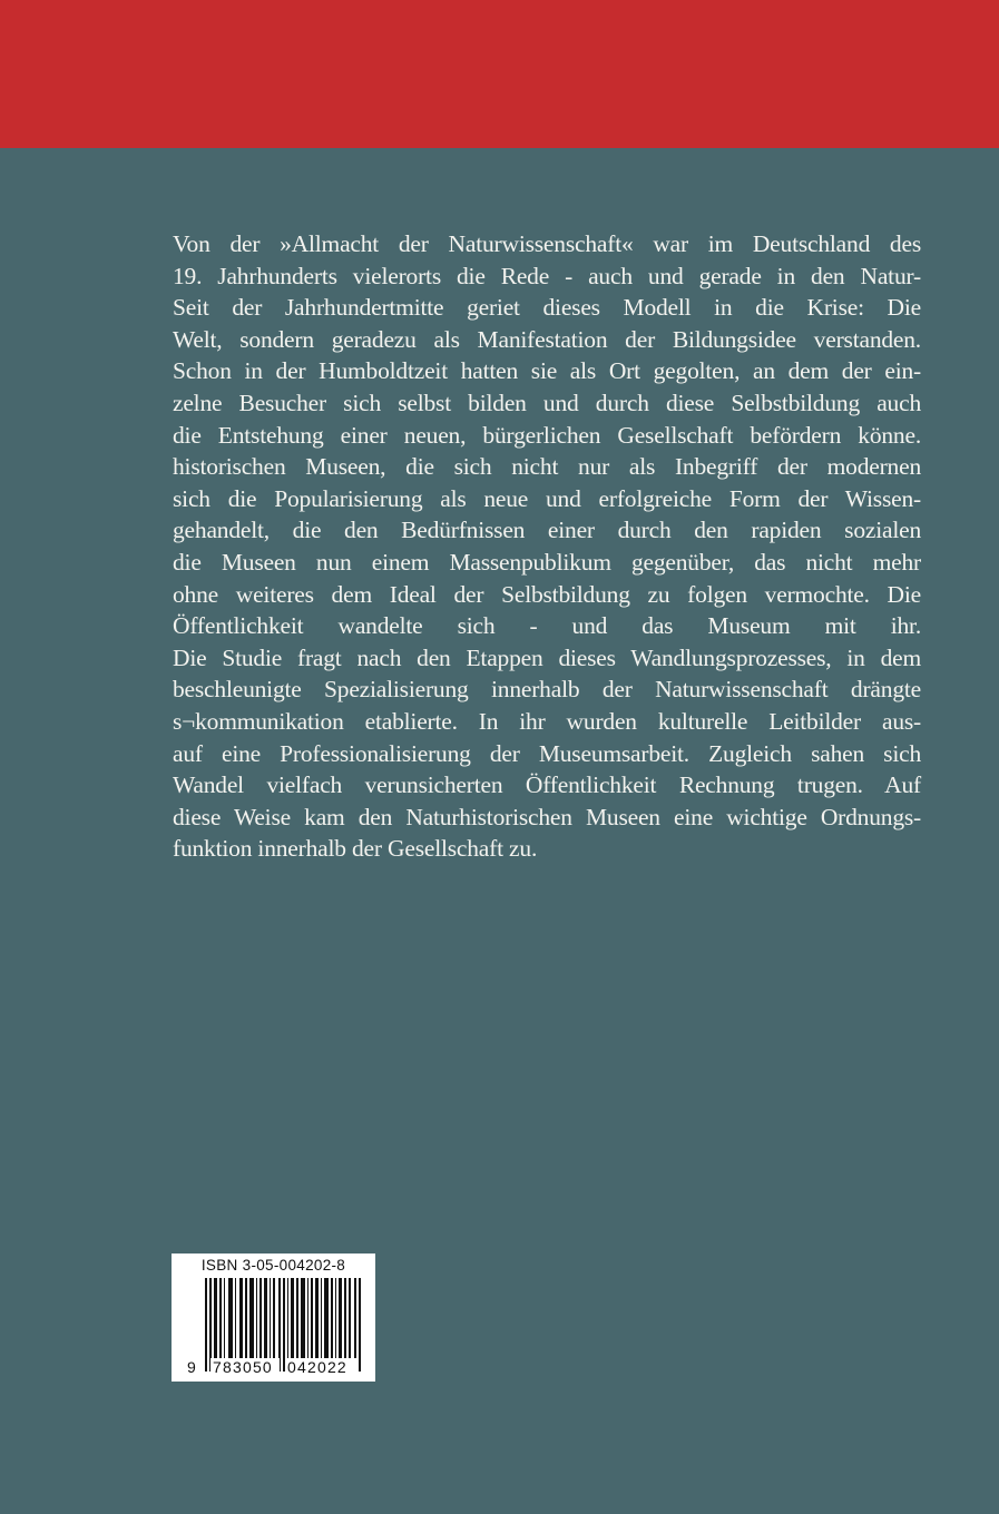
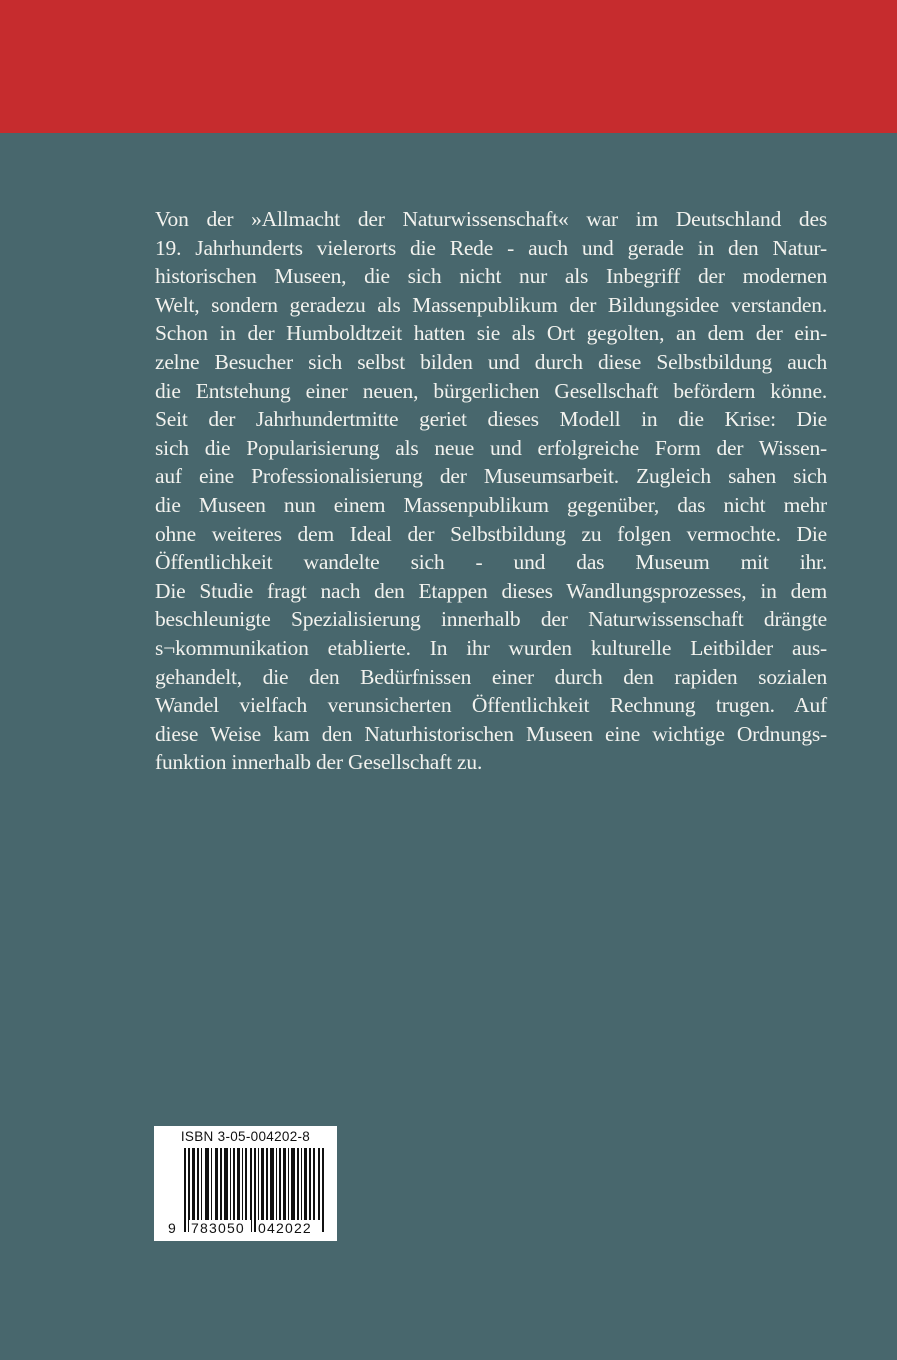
  Von der »Allmacht der Naturwissenschaft« war im Deutschland des
  19. Jahrhunderts vielerorts die Rede - auch und gerade in den Natur-
- Seit der Jahrhundertmitte geriet dieses Modell in die Krise: Die
+ historischen Museen, die sich nicht nur als Inbegriff der modernen
- Welt, sondern geradezu als Manifestation der Bildungsidee verstanden.
+ Welt, sondern geradezu als Massenpublikum der Bildungsidee verstanden.
  Schon in der Humboldtzeit hatten sie als Ort gegolten, an dem der ein-
  zelne Besucher sich selbst bilden und durch diese Selbstbildung auch
  die Entstehung einer neuen, bürgerlichen Gesellschaft befördern könne.
- historischen Museen, die sich nicht nur als Inbegriff der modernen
+ Seit der Jahrhundertmitte geriet dieses Modell in die Krise: Die
  sich die Popularisierung als neue und erfolgreiche Form der Wissen-
- gehandelt, die den Bedürfnissen einer durch den rapiden sozialen
+ auf eine Professionalisierung der Museumsarbeit. Zugleich sahen sich
  die Museen nun einem Massenpublikum gegenüber, das nicht mehr
  ohne weiteres dem Ideal der Selbstbildung zu folgen vermochte. Die
  Öffentlichkeit wandelte sich - und das Museum mit ihr.
  Die Studie fragt nach den Etappen dieses Wandlungsprozesses, in dem
  beschleunigte Spezialisierung innerhalb der Naturwissenschaft drängte
  s¬kommunikation etablierte. In ihr wurden kulturelle Leitbilder aus-
- auf eine Professionalisierung der Museumsarbeit. Zugleich sahen sich
+ gehandelt, die den Bedürfnissen einer durch den rapiden sozialen
  Wandel vielfach verunsicherten Öffentlichkeit Rechnung trugen. Auf
  diese Weise kam den Naturhistorischen Museen eine wichtige Ordnungs-
  funktion innerhalb der Gesellschaft zu.
  ISBN 3-05-004202-8
  9
  783050
  042022
